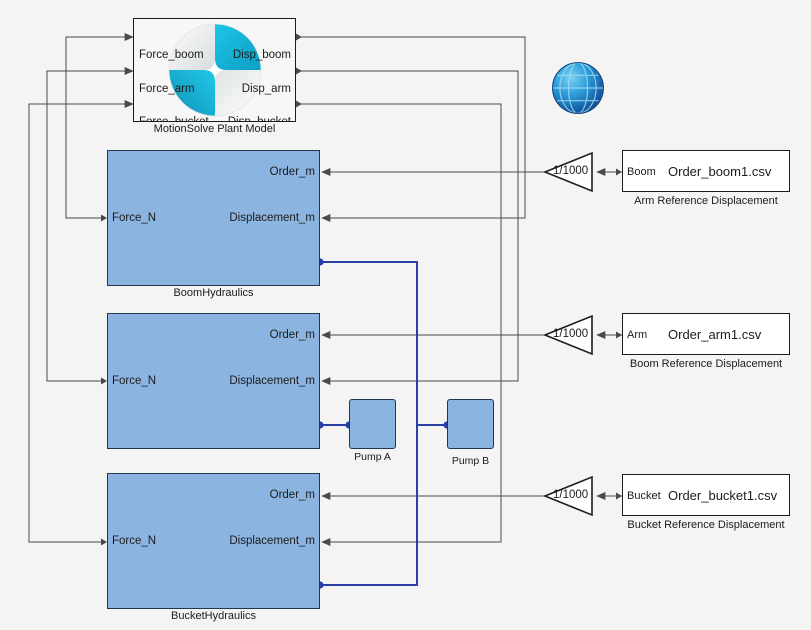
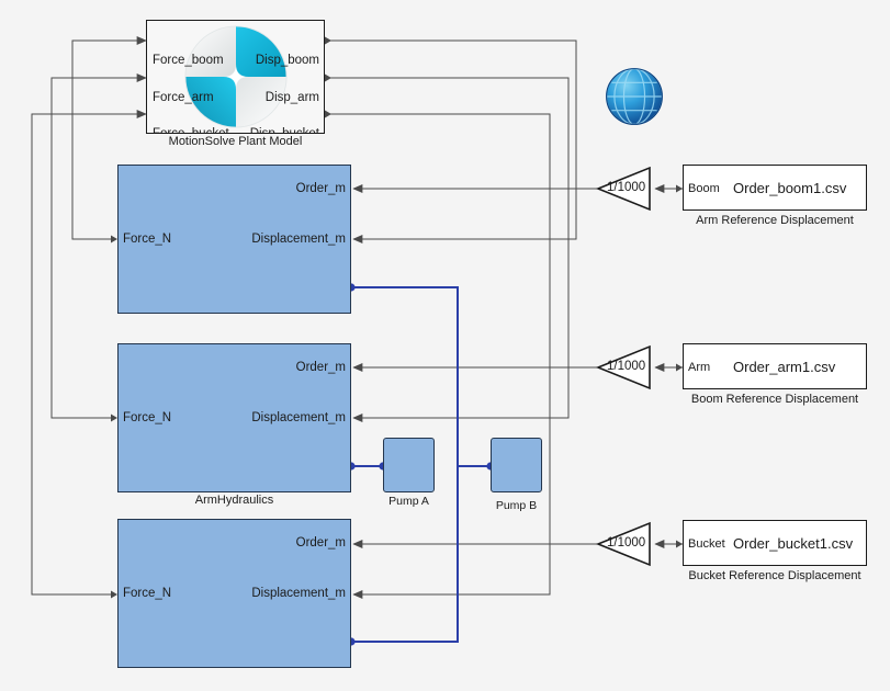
  Force_boom
  Force_arm
  Disp_boom
  Disp_arm
  MotionSolve Plant Model
  Force_N
  Order_m
  Displacement_m
- BoomHydraulics
  Force_N
  Order_m
  Displacement_m
+ ArmHydraulics
  Force_N
  Order_m
  Displacement_m
- BucketHydraulics
  Pump A
  Pump B
  1/1000
  1/1000
  1/1000
  Boom
  Order_boom1.csv
  Arm Reference Displacement
  Arm
  Order_arm1.csv
  Boom Reference Displacement
  Bucket
  Order_bucket1.csv
  Bucket Reference Displacement
